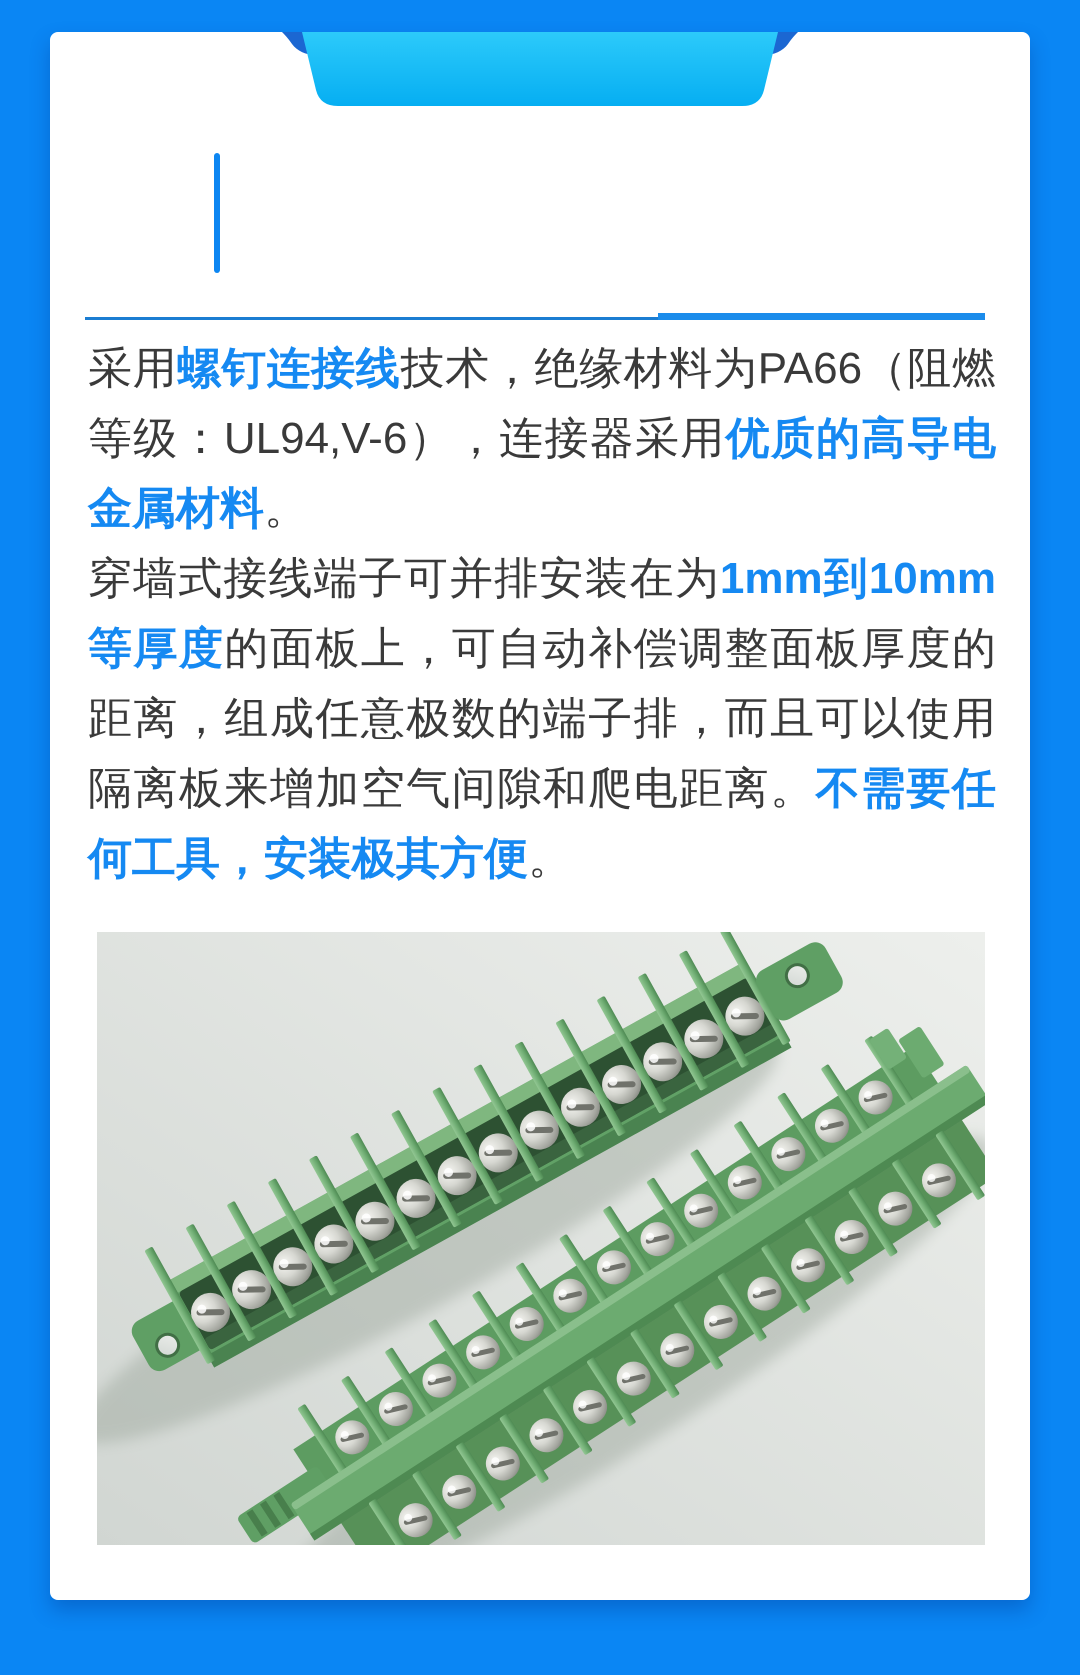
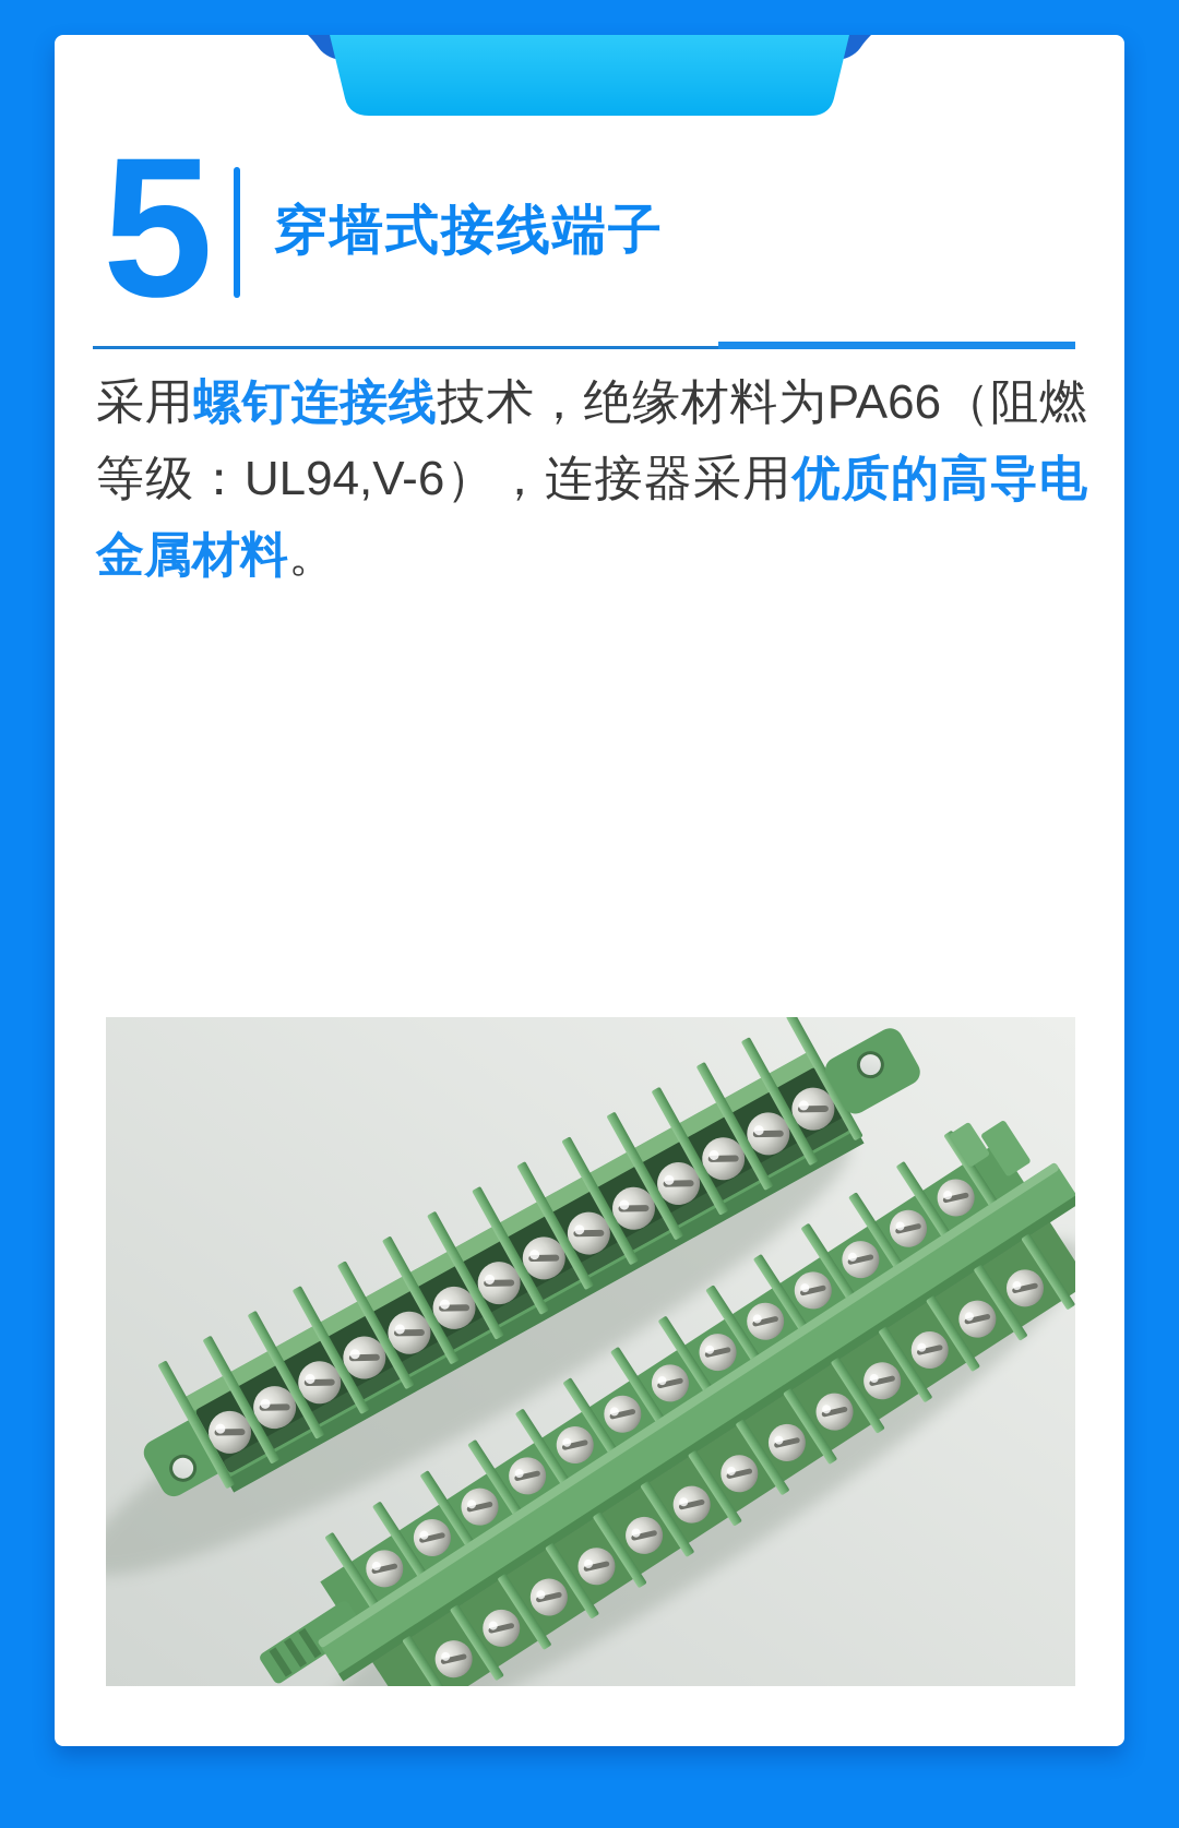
+ 5
+ 穿墙式接线端子
  采用螺钉连接线技术，绝缘材料为PA66（阻燃等级：UL94,V-6），连接器采用优质的高导电金属材料。
- 穿墙式接线端子可并排安装在为1mm到10mm等厚度的面板上，可自动补偿调整面板厚度的距离，组成任意极数的端子排，而且可以使用隔离板来增加空气间隙和爬电距离。不需要任何工具，安装极其方便。
